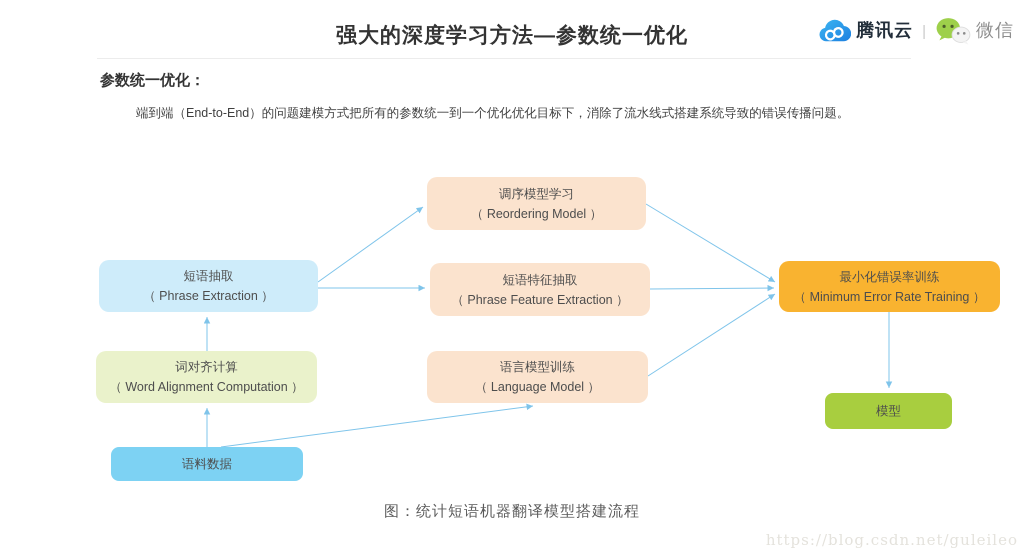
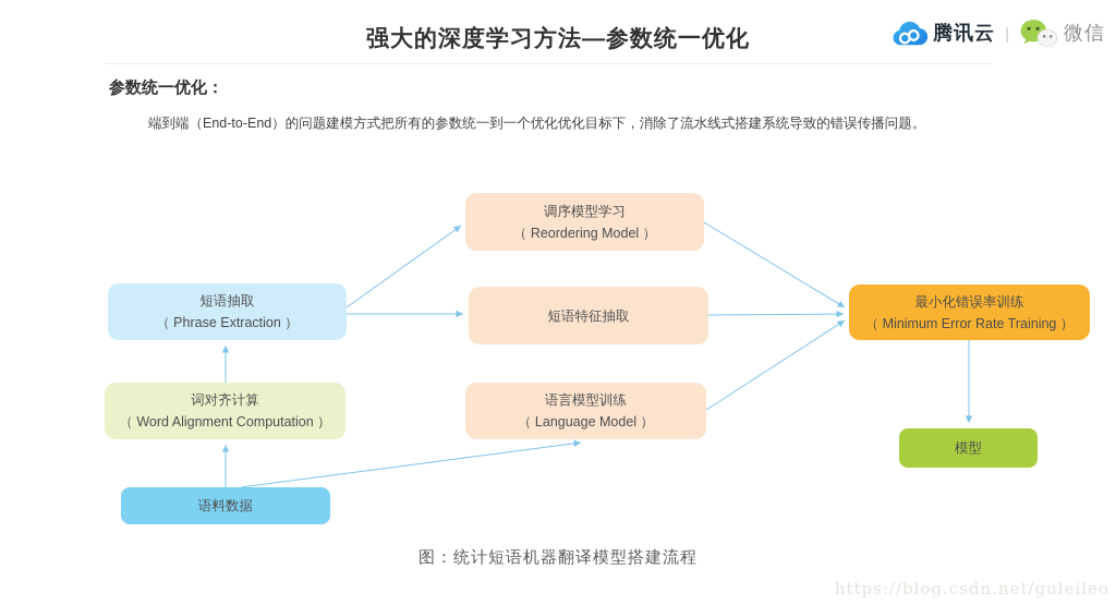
  强大的深度学习方法—参数统一优化
  腾讯云
  |
  微信
  参数统一优化：
  端到端（End-to-End）的问题建模方式把所有的参数统一到一个优化优化目标下，消除了流水线式搭建系统导致的错误传播问题。
  短语抽取
  （ Phrase Extraction ）
  调序模型学习
  （ Reordering Model ）
  短语特征抽取
- （ Phrase Feature Extraction ）
  最小化错误率训练
  （ Minimum Error Rate Training ）
  词对齐计算
  （ Word Alignment Computation ）
  语言模型训练
  （ Language Model ）
  语料数据
  模型
  图：统计短语机器翻译模型搭建流程
  https://blog.csdn.net/guleileo
